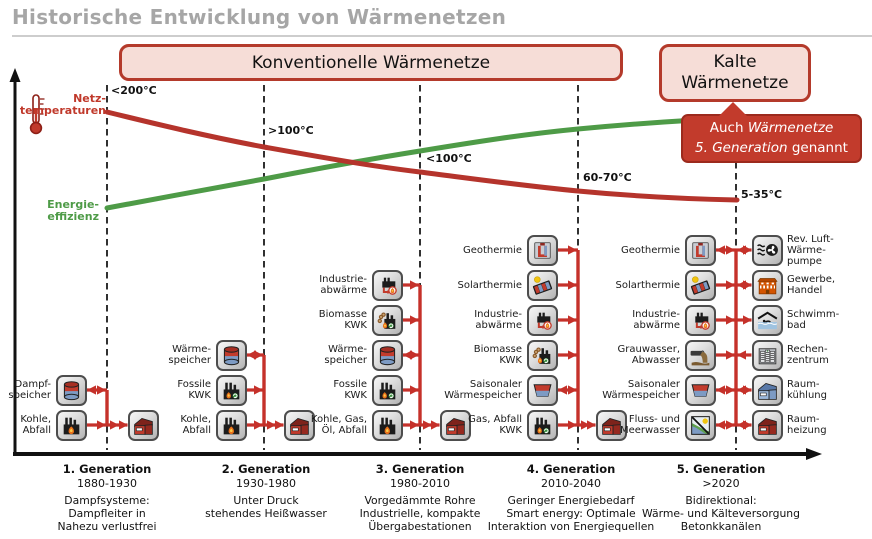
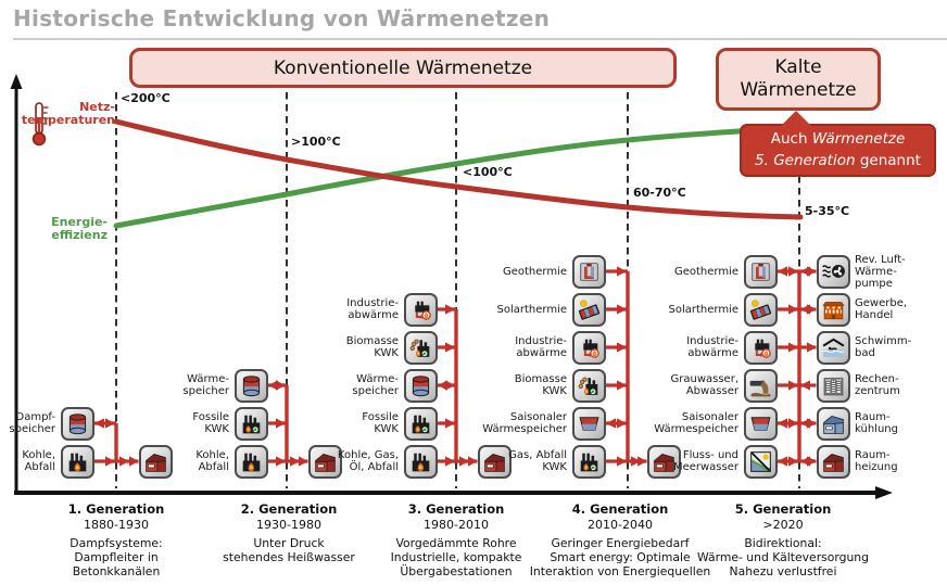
  Historische Entwicklung von Wärmenetzen
  Netz-
  temperaturen
  Energie-
  effizienz
  Dampf-
  speicher
  Kohle,
  Abfall
  <200°C
  1. Generation
  1880-1930
  Dampfsysteme:
  Dampfleiter in
- Nahezu verlustfrei
+ Betonkkanälen
  Wärme-
  speicher
  Fossile
  KWK
  Kohle,
  Abfall
  >100°C
  2. Generation
  1930-1980
  Unter Druck
  stehendes Heißwasser
  Industrie-
  abwärme
  Biomasse
  KWK
  Wärme-
  speicher
  Fossile
  KWK
  Kohle, Gas,
  Öl, Abfall
  <100°C
  3. Generation
  1980-2010
  Vorgedämmte Rohre
  Industrielle, kompakte
  Übergabestationen
  Geothermie
  Solarthermie
  Industrie-
  abwärme
  Biomasse
  KWK
  Saisonaler
  Wärmespeicher
  Gas, Abfall
  KWK
  60-70°C
  4. Generation
  2010-2040
  Geringer Energiebedarf
  Smart energy: Optimale
  Interaktion von Energiequellen
  Geothermie
  Solarthermie
  Industrie-
  abwärme
  Grauwasser,
  Abwasser
  Saisonaler
  Wärmespeicher
  Fluss- und
  Meerwasser
  Rev. Luft-
  Wärme-
  pumpe
  Gewerbe,
  Handel
  Schwimm-
  bad
  Rechen-
  zentrum
  Raum-
  kühlung
  Raum-
  heizung
  5-35°C
  5. Generation
  >2020
  Bidirektional:
  Wärme- und Kälteversorgung
- Betonkkanälen
+ Nahezu verlustfrei
  Konventionelle Wärmenetze
  Kalte
  Wärmenetze
  Auch Wärmenetze
  5. Generation genannt
